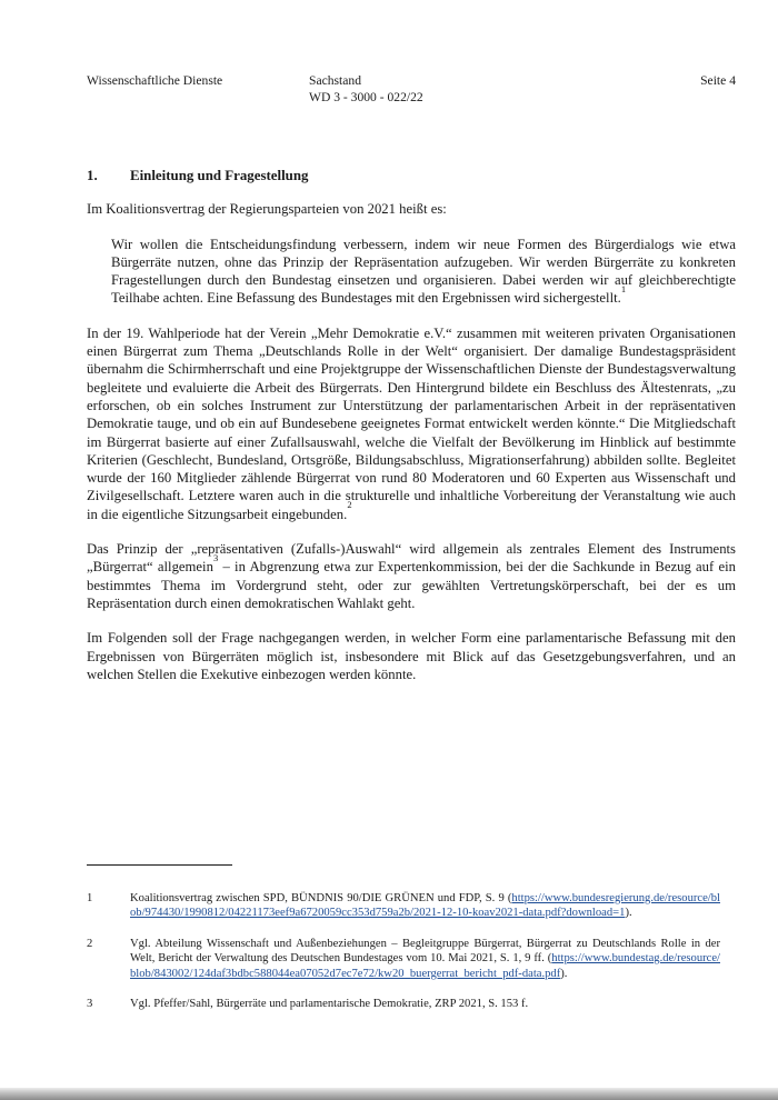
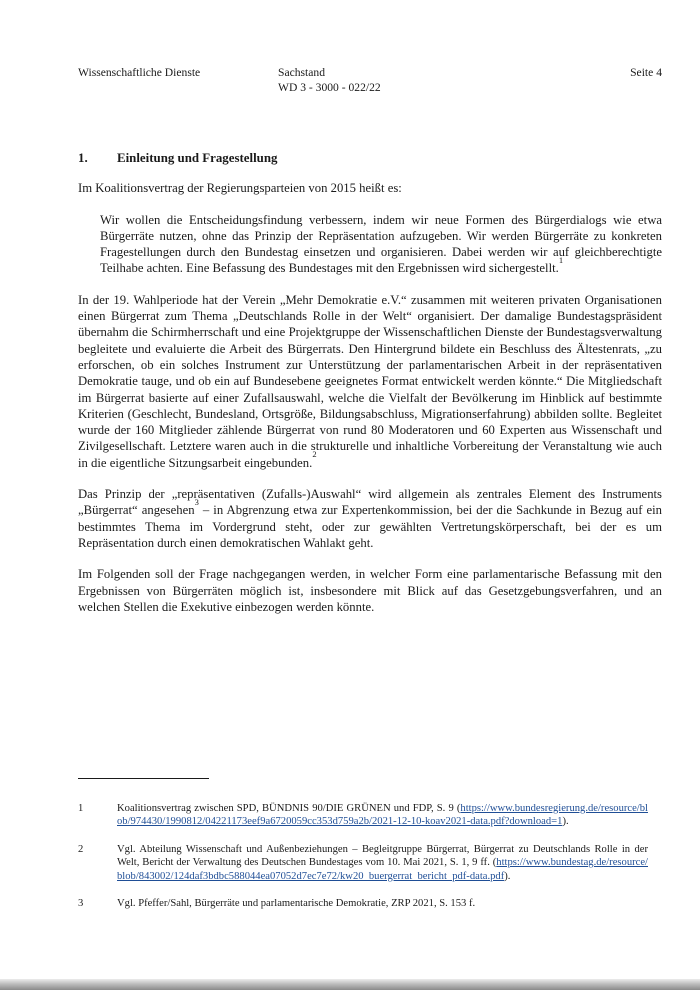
  Wissenschaftliche Dienste
  Sachstand
  WD 3 - 3000 - 022/22
  Seite 4
  1.
  Einleitung und Fragestellung
- Im Koalitionsvertrag der Regierungsparteien von 2021 heißt es:
+ Im Koalitionsvertrag der Regierungsparteien von 2015 heißt es:
  Wir wollen die Entscheidungsfindung verbessern, indem wir neue Formen des Bürgerdialogs wie etwa Bürgerräte nutzen, ohne das Prinzip der Repräsentation aufzugeben. Wir werden Bürgerräte zu konkreten Fragestellungen durch den Bundestag einsetzen und organisieren. Dabei werden wir auf gleichberechtigte Teilhabe achten. Eine Befassung des Bundestages mit den Ergebnissen wird sichergestellt.1
  In der 19. Wahlperiode hat der Verein „Mehr Demokratie e.V.“ zusammen mit weiteren privaten Organisationen einen Bürgerrat zum Thema „Deutschlands Rolle in der Welt“ organisiert. Der damalige Bundestagspräsident übernahm die Schirmherrschaft und eine Projektgruppe der Wissenschaftlichen Dienste der Bundestagsverwaltung begleitete und evaluierte die Arbeit des Bürgerrats. Den Hintergrund bildete ein Beschluss des Ältestenrats, „zu erforschen, ob ein solches Instrument zur Unterstützung der parlamentarischen Arbeit in der repräsentativen Demokratie tauge, und ob ein auf Bundesebene geeignetes Format entwickelt werden könnte.“ Die Mitgliedschaft im Bürgerrat basierte auf einer Zufallsauswahl, welche die Vielfalt der Bevölkerung im Hinblick auf bestimmte Kriterien (Geschlecht, Bundesland, Ortsgröße, Bildungsabschluss, Migrationserfahrung) abbilden sollte. Begleitet wurde der 160 Mitglieder zählende Bürgerrat von rund 80 Moderatoren und 60 Experten aus Wissenschaft und Zivilgesellschaft. Letztere waren auch in die strukturelle und inhaltliche Vorbereitung der Veranstaltung wie auch in die eigentliche Sitzungsarbeit eingebunden.2
- Das Prinzip der „repräsentativen (Zufalls-)Auswahl“ wird allgemein als zentrales Element des Instruments „Bürgerrat“ allgemein3 – in Abgrenzung etwa zur Expertenkommission, bei der die Sachkunde in Bezug auf ein bestimmtes Thema im Vordergrund steht, oder zur gewählten Vertretungskörperschaft, bei der es um Repräsentation durch einen demokratischen Wahlakt geht.
+ Das Prinzip der „repräsentativen (Zufalls-)Auswahl“ wird allgemein als zentrales Element des Instruments „Bürgerrat“ angesehen3 – in Abgrenzung etwa zur Expertenkommission, bei der die Sachkunde in Bezug auf ein bestimmtes Thema im Vordergrund steht, oder zur gewählten Vertretungskörperschaft, bei der es um Repräsentation durch einen demokratischen Wahlakt geht.
  Im Folgenden soll der Frage nachgegangen werden, in welcher Form eine parlamentarische Befassung mit den Ergebnissen von Bürgerräten möglich ist, insbesondere mit Blick auf das Gesetzgebungsverfahren, und an welchen Stellen die Exekutive einbezogen werden könnte.
  1
  Koalitionsvertrag zwischen SPD, BÜNDNIS 90/DIE GRÜNEN und FDP, S. 9 (https://www.bundesregierung.de/resource/blob/974430/1990812/04221173eef9a6720059cc353d759a2b/2021-12-10-koav2021-data.pdf?download=1).
  2
  Vgl. Abteilung Wissenschaft und Außenbeziehungen – Begleitgruppe Bürgerrat, Bürgerrat zu Deutschlands Rolle in der Welt, Bericht der Verwaltung des Deutschen Bundestages vom 10. Mai 2021, S. 1, 9 ff. (https://www.bundestag.de/resource/blob/843002/124daf3bdbc588044ea07052d7ec7e72/kw20_buergerrat_bericht_pdf-data.pdf).
  3
  Vgl. Pfeffer/Sahl, Bürgerräte und parlamentarische Demokratie, ZRP 2021, S. 153 f.
